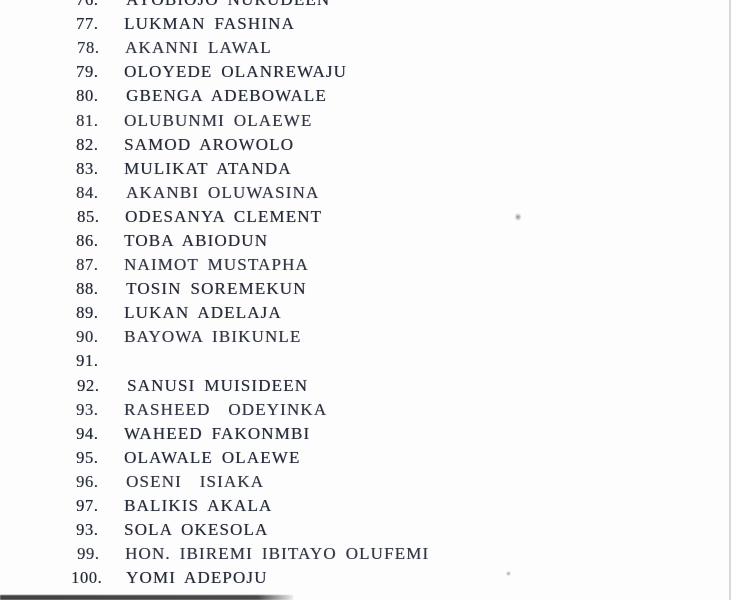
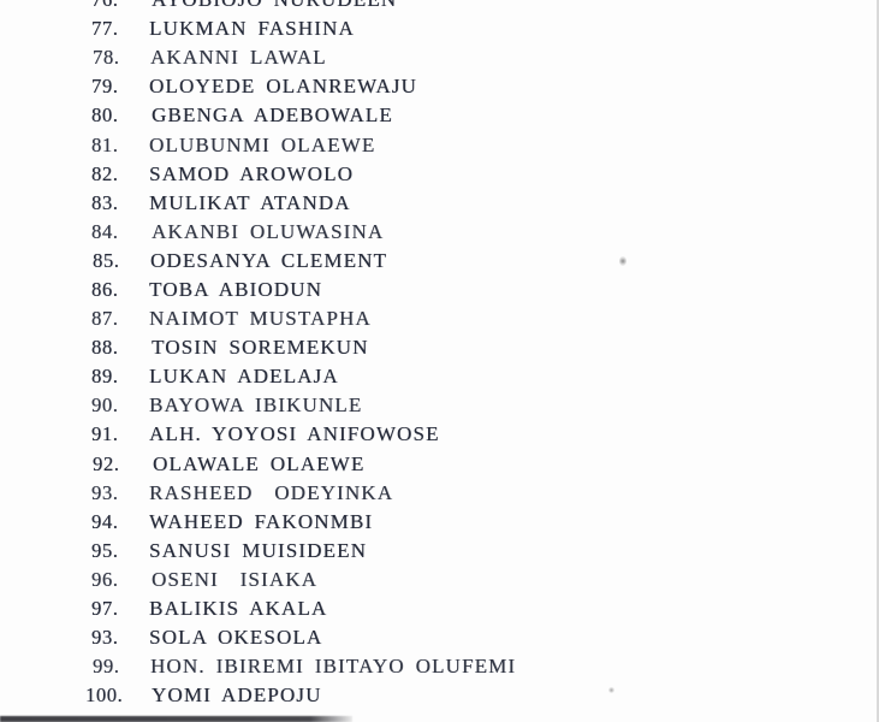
  77.
  LUKMAN FASHINA
  78.
  AKANNI LAWAL
  79.
  OLOYEDE OLANREWAJU
  80.
  GBENGA ADEBOWALE
  81.
  OLUBUNMI OLAEWE
  82.
  SAMOD AROWOLO
  83.
  MULIKAT ATANDA
  84.
  AKANBI OLUWASINA
  85.
  ODESANYA CLEMENT
  86.
  TOBA ABIODUN
  87.
  NAIMOT MUSTAPHA
  88.
  TOSIN SOREMEKUN
  89.
  LUKAN ADELAJA
  90.
  BAYOWA IBIKUNLE
  91.
+ ALH. YOYOSI ANIFOWOSE
  92.
- SANUSI MUISIDEEN
+ OLAWALE OLAEWE
  93.
  RASHEED ODEYINKA
  94.
  WAHEED FAKONMBI
  95.
- OLAWALE OLAEWE
+ SANUSI MUISIDEEN
  96.
  OSENI ISIAKA
  97.
  BALIKIS AKALA
  93.
  SOLA OKESOLA
  99.
  HON. IBIREMI IBITAYO OLUFEMI
  100.
  YOMI ADEPOJU
